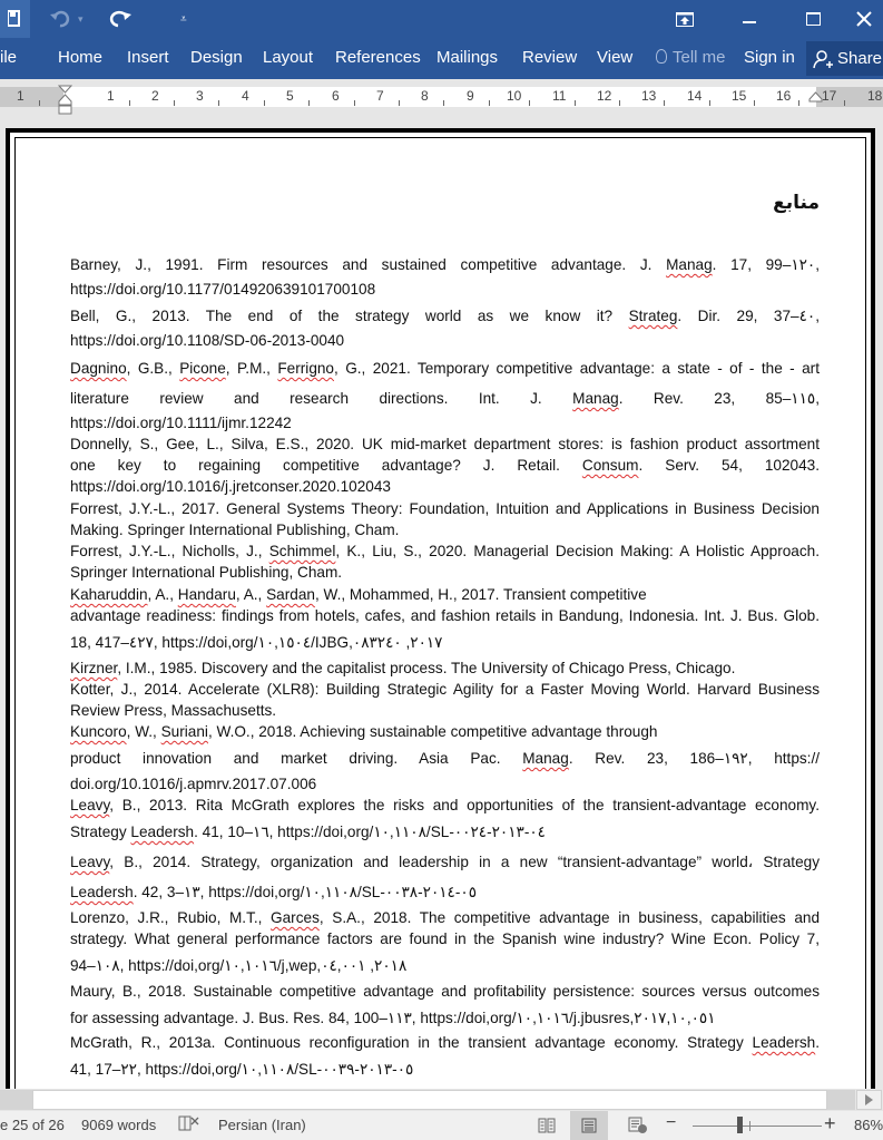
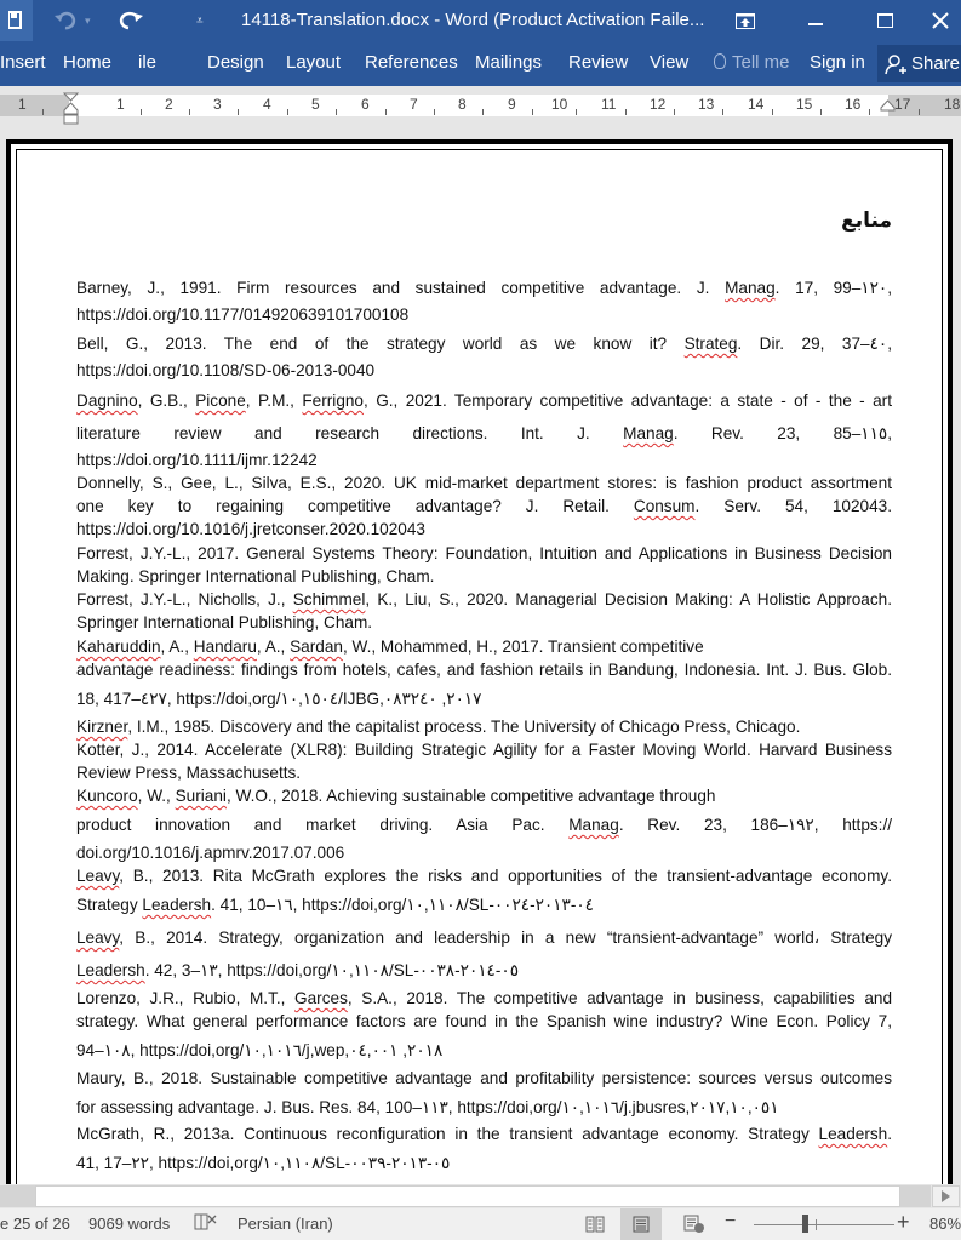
  ▾
  ⩡
+ 14118-Translation.docx - Word (Product Activation Faile...
- ile
+ Insert
  Home
- Insert
+ ile
  Design
  Layout
  References
  Mailings
  Review
  View
  Tell me
  Sign in
  Share
  1
  1
  2
  3
  4
  5
  6
  7
  8
  9
  10
  11
  12
  13
  14
  15
  16
  17
  18
  منابع
  Barney, J., 1991. Firm resources and sustained competitive advantage. J. Manag. 17, 99–١٢٠,
  https://doi.org/10.1177/014920639101700108
  Bell, G., 2013. The end of the strategy world as we know it? Strateg. Dir. 29, 37–٤٠,
  https://doi.org/10.1108/SD-06-2013-0040
  Dagnino, G.B., Picone, P.M., Ferrigno, G., 2021. Temporary competitive advantage: a state ‐ of ‐ the ‐ art
  literature review and research directions. Int. J. Manag. Rev. 23, 85–١١٥,
  https://doi.org/10.1111/ijmr.12242
  Donnelly, S., Gee, L., Silva, E.S., 2020. UK mid-market department stores: is fashion product assortment
  one key to regaining competitive advantage? J. Retail. Consum. Serv. 54, 102043.
  https://doi.org/10.1016/j.jretconser.2020.102043
  Forrest, J.Y.-L., 2017. General Systems Theory: Foundation, Intuition and Applications in Business Decision
  Making. Springer International Publishing, Cham.
  Forrest, J.Y.-L., Nicholls, J., Schimmel, K., Liu, S., 2020. Managerial Decision Making: A Holistic Approach.
  Springer International Publishing, Cham.
  Kaharuddin, A., Handaru, A., Sardan, W., Mohammed, H., 2017. Transient competitive
  advantage readiness: findings from hotels, cafes, and fashion retails in Bandung, Indonesia. Int. J. Bus. Glob.
  18, 417–٤٢٧, https://doi,org/١٠,١٥٠٤/IJBG,٢٠١٧, ٠٨٣٢٤٠
  Kirzner, I.M., 1985. Discovery and the capitalist process. The University of Chicago Press, Chicago.
  Kotter, J., 2014. Accelerate (XLR8): Building Strategic Agility for a Faster Moving World. Harvard Business
  Review Press, Massachusetts.
  Kuncoro, W., Suriani, W.O., 2018. Achieving sustainable competitive advantage through
  product innovation and market driving. Asia Pac. Manag. Rev. 23, 186–١٩٢, https://
  doi.org/10.1016/j.apmrv.2017.07.006
  Leavy, B., 2013. Rita McGrath explores the risks and opportunities of the transient-advantage economy.
  Strategy Leadersh. 41, 10–١٦, https://doi,org/١٠,١١٠٨/SL-٠٤-٢٠١٣-٠٠٢٤
  Leavy, B., 2014. Strategy, organization and leadership in a new “transient-advantage” world، Strategy
  Leadersh. 42, 3–١٣, https://doi,org/١٠,١١٠٨/SL-٠٥-٢٠١٤-٠٠٣٨
  Lorenzo, J.R., Rubio, M.T., Garces, S.A., 2018. The competitive advantage in business, capabilities and
  strategy. What general performance factors are found in the Spanish wine industry? Wine Econ. Policy 7,
  94–١٠٨, https://doi,org/١٠,١٠١٦/j,wep,٢٠١٨, ٠٤,٠٠١
  Maury, B., 2018. Sustainable competitive advantage and profitability persistence: sources versus outcomes
  for assessing advantage. J. Bus. Res. 84, 100–١١٣, https://doi,org/١٠,١٠١٦/j.jbusres,٢٠١٧,١٠,٠٥١
  McGrath, R., 2013a. Continuous reconfiguration in the transient advantage economy. Strategy Leadersh.
  41, 17–٢٢, https://doi,org/١٠,١١٠٨/SL-٠٥-٢٠١٣-٠٠٣٩
  e 25 of 26
  9069 words
  Persian (Iran)
  −
  +
  86%
